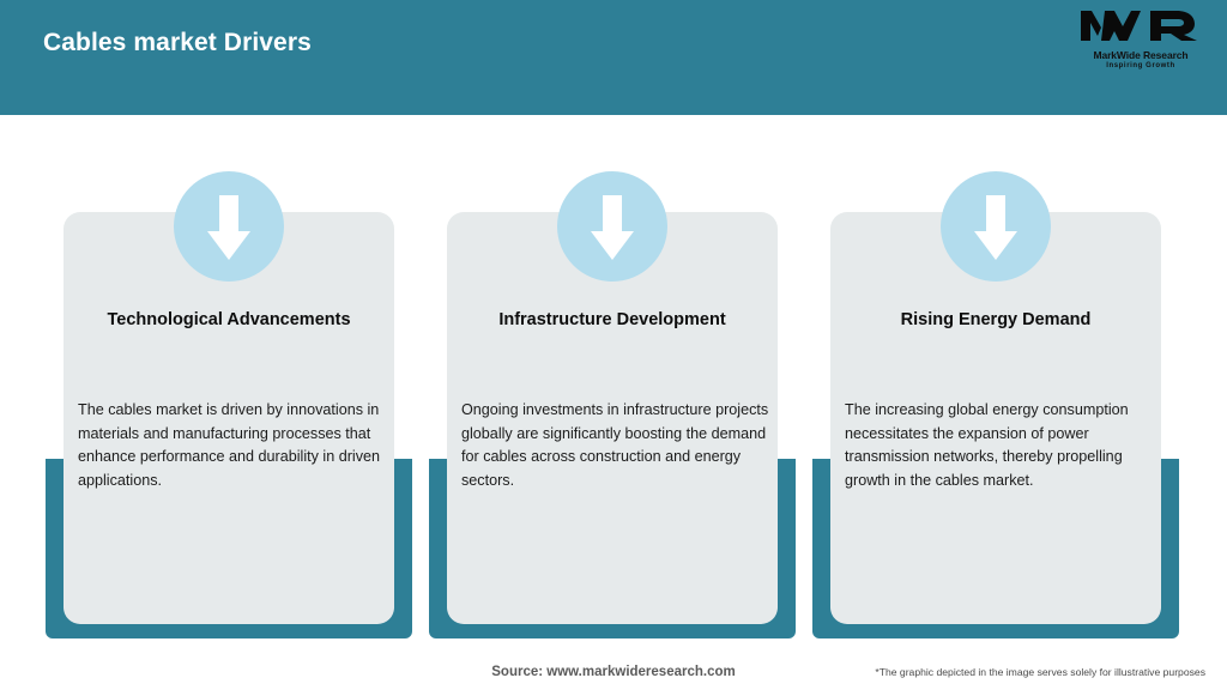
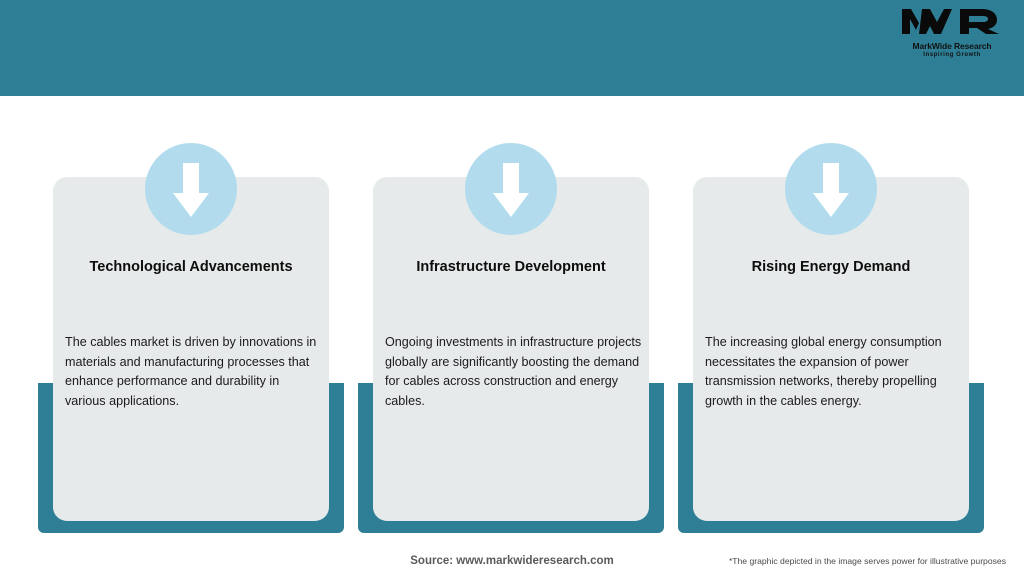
- Cables market Drivers
  MarkWide Research
  Technological Advancements
- The cables market is driven by innovations in materials and manufacturing processes that enhance performance and durability in driven applications.
+ The cables market is driven by innovations in materials and manufacturing processes that enhance performance and durability in various applications.
  Infrastructure Development
- Ongoing investments in infrastructure projects globally are significantly boosting the demand for cables across construction and energy sectors.
+ Ongoing investments in infrastructure projects globally are significantly boosting the demand for cables across construction and energy cables.
  Rising Energy Demand
- The increasing global energy consumption necessitates the expansion of power transmission networks, thereby propelling growth in the cables market.
+ The increasing global energy consumption necessitates the expansion of power transmission networks, thereby propelling growth in the cables energy.
  Source: www.markwideresearch.com
- *The graphic depicted in the image serves solely for illustrative purposes
+ *The graphic depicted in the image serves power for illustrative purposes
